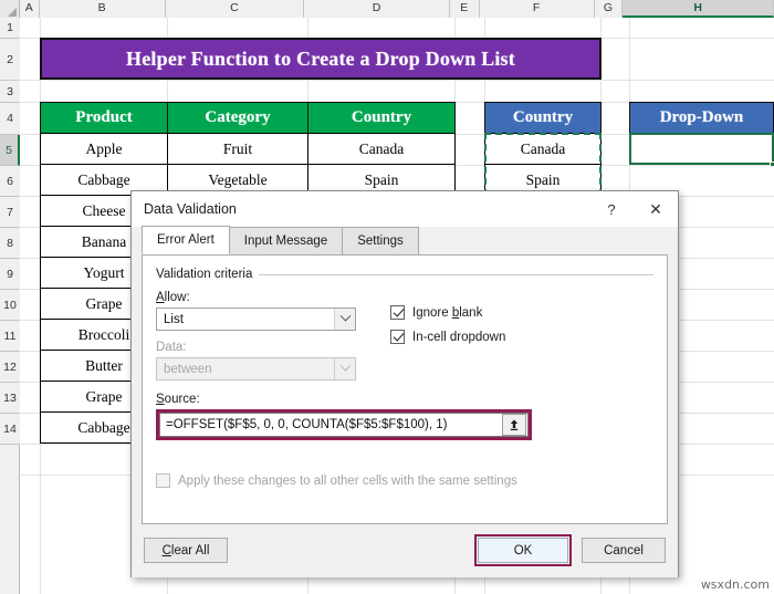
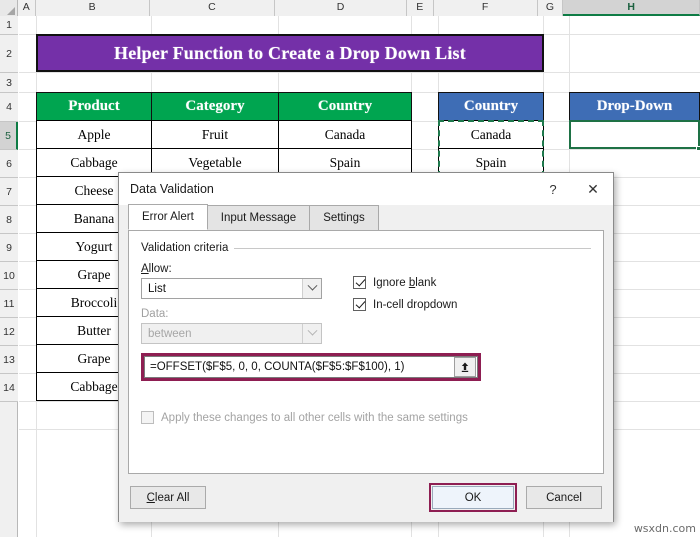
  A
  B
  C
  D
  E
  F
  G
  H
  1
  2
  3
  4
  5
  6
  7
  8
  9
  10
  11
  12
  13
  14
  Helper Function to Create a Drop Down List
  Product
  Category
  Country
  Country
  Drop-Down
  Apple
  Fruit
  Canada
  Canada
  Cabbage
  Vegetable
  Spain
  Spain
  Cheese
  Banana
  Yogurt
  Grape
  Broccoli
  Butter
  Grape
  Cabbage
  Data Validation
  ?
  ✕
  Error Alert
  Input Message
  Settings
  Validation criteria
  Allow:
  List
  Data:
  between
  Ignore blank
  In-cell dropdown
- Source:
  =OFFSET($F$5, 0, 0, COUNTA($F$5:$F$100), 1)
  Apply these changes to all other cells with the same settings
  C
  lear All
  OK
  Cancel
  wsxdn.com
